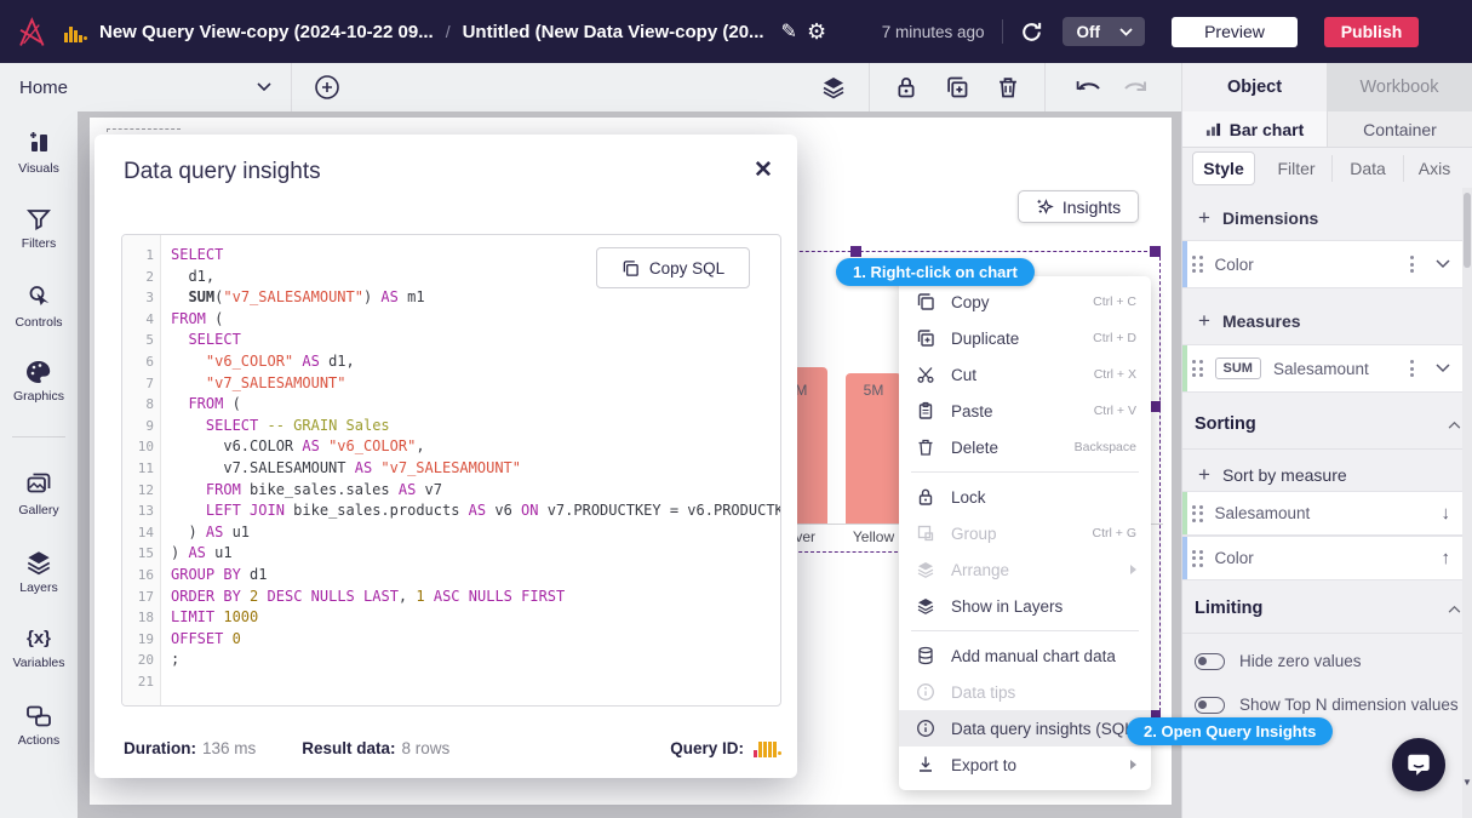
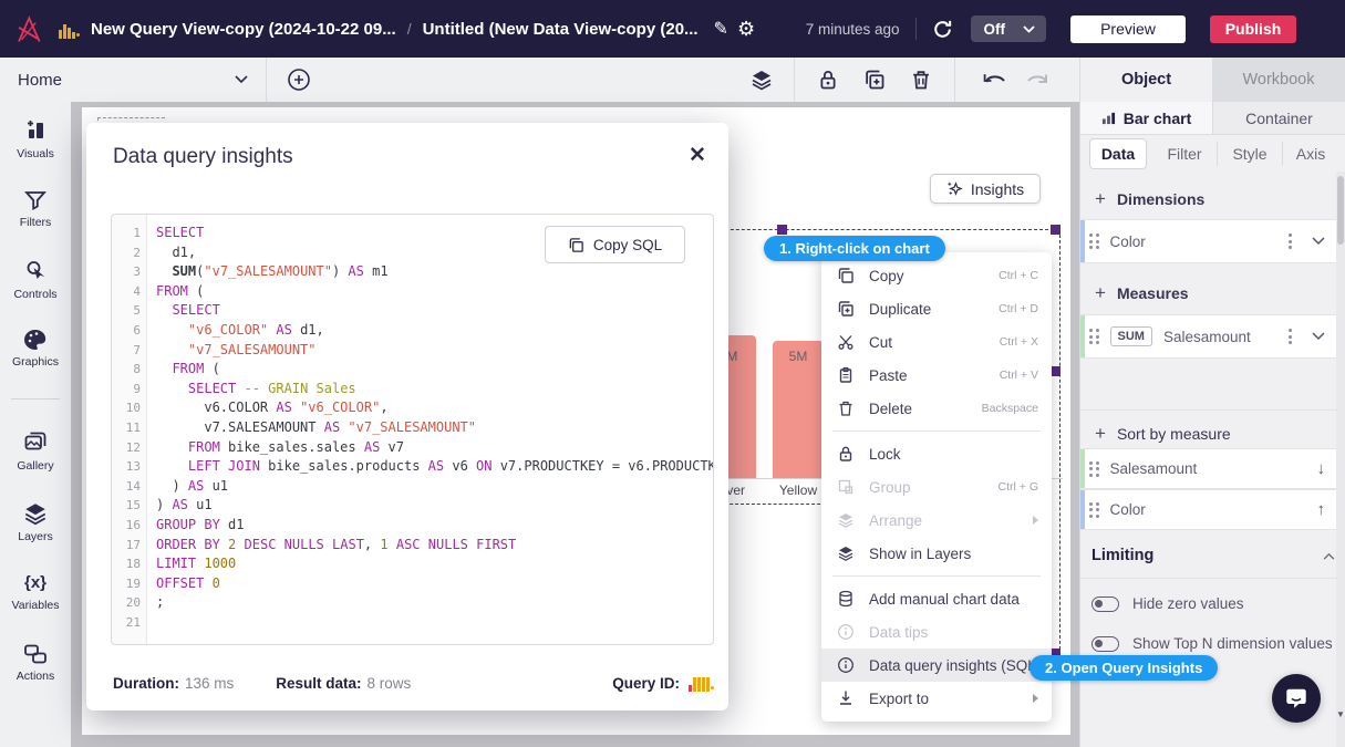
  New Query View-copy (2024-10-22 09...
  /
  Untitled (New Data View-copy (20...
  ✎
  ⚙
  7 minutes ago
  Off
  Preview
  Publish
  Home
  Object
  Workbook
  Visuals
  Filters
  Controls
  Graphics
  Gallery
  Layers
  {x}
  Variables
  Actions
  Insights
  5M
  Yellow
  Data query insights
  ✕
  1
  2
  3
  4
  5
  6
  7
  8
  9
  10
  11
  12
  13
  14
  15
  16
  17
  18
  19
  20
  21
  SELECT
  d1,
  SUM("v7_SALESAMOUNT") AS m1
  FROM (
  SELECT "v6_COLOR" AS d1,
  "v7_SALESAMOUNT" FROM (
  SELECT -- GRAIN Sales
  v6.COLOR AS "v6_COLOR",
  v7.SALESAMOUNT AS "v7_SALESAMOUNT" FROM bike_sales.sales AS v7
  LEFT JOIN bike_sales.products AS v6 ON v7.PRODUCTKEY = v6.PRODUCTK
  ) AS u1
  ) AS u1
  GROUP BY d1
  ORDER BY 2 DESC NULLS LAST, 1 ASC NULLS FIRST LIMIT 1000 OFFSET 0
  ;
  Copy SQL
  Duration:
  136 ms
  Result data:
  8 rows
  Query ID:
  Copy
  Ctrl + C
  Duplicate
  Ctrl + D
  Cut
  Ctrl + X
  Paste
  Ctrl + V
  Delete
  Backspace
  Lock
  Group
  Ctrl + G
  Arrange
  Show in Layers
  Add manual chart data
  Data tips
  Data query insights (SQ
  Export to
  1. Right-click on chart
  2. Open Query Insights
  Bar chart
  Container
- Style
+ Data
  Filter
- Data
+ Style
  Axis
  +
  Dimensions
  Color
  +
  Measures
  SUM
  Salesamount
- Sorting
  +
  Sort by measure
  Salesamount
  ↓
  Color
  ↑
  Limiting
  Hide zero values
  Show Top N dimension values
  ▼
